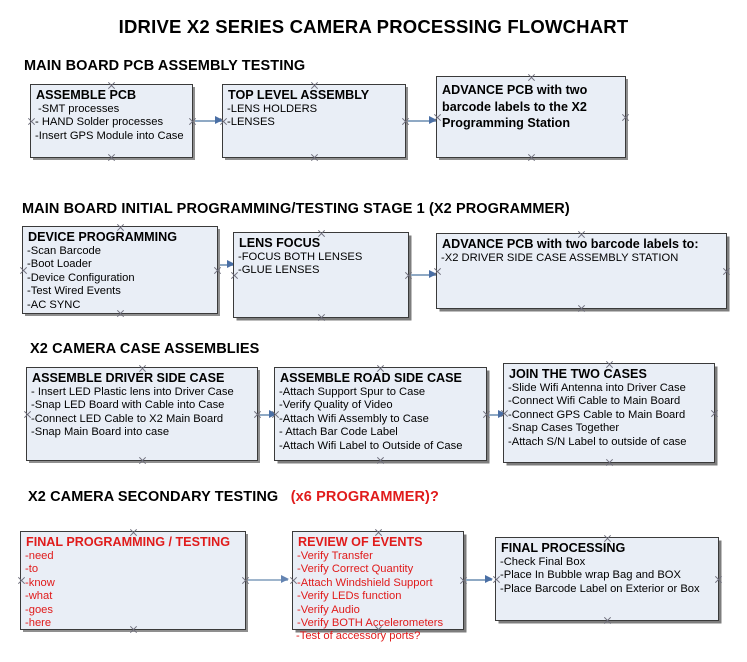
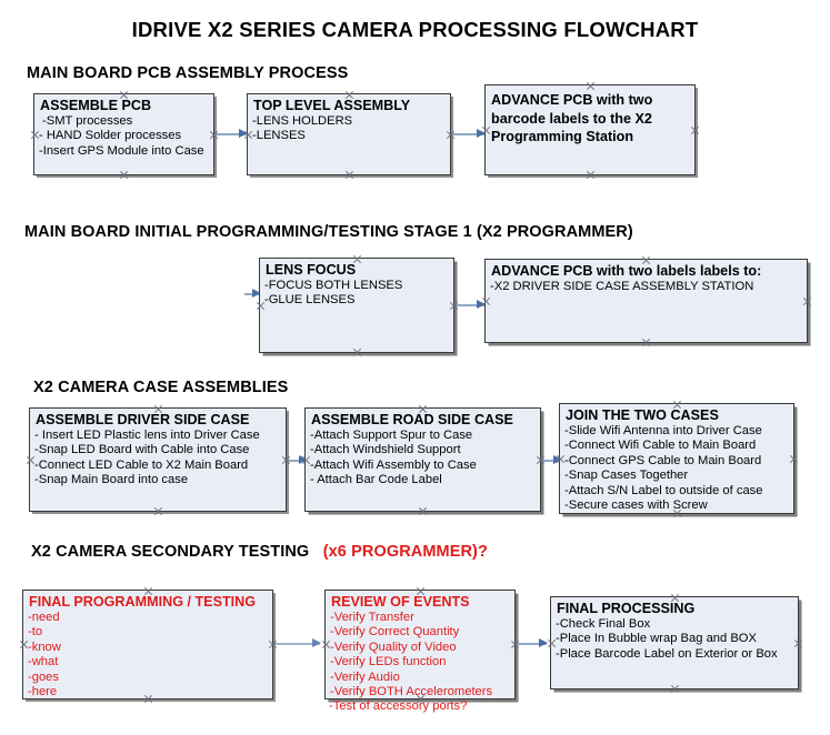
  IDRIVE X2 SERIES CAMERA PROCESSING FLOWCHART
- MAIN BOARD PCB ASSEMBLY TESTING
+ MAIN BOARD PCB ASSEMBLY PROCESS
  ASSEMBLE PCB
  -SMT processes
  - HAND Solder processes
  -Insert GPS Module into Case
  TOP LEVEL ASSEMBLY
  -LENS HOLDERS
  -LENSES
  ADVANCE PCB with two barcode labels to the X2 Programming Station
  MAIN BOARD INITIAL PROGRAMMING/TESTING STAGE 1 (X2 PROGRAMMER)
- DEVICE PROGRAMMING
- -Scan Barcode
- -Boot Loader
- -Device Configuration
- -Test Wired Events
- -AC SYNC
  LENS FOCUS
  -FOCUS BOTH LENSES
  -GLUE LENSES
- ADVANCE PCB with two barcode labels to:
+ ADVANCE PCB with two labels labels to:
  -X2 DRIVER SIDE CASE ASSEMBLY STATION
  X2 CAMERA CASE ASSEMBLIES
  ASSEMBLE DRIVER SIDE CASE
  - Insert LED Plastic lens into Driver Case
  -Snap LED Board with Cable into Case
  -Connect LED Cable to X2 Main Board
  -Snap Main Board into case
  ASSEMBLE ROAD SIDE CASE
  -Attach Support Spur to Case
- -Verify Quality of Video
+ -Attach Windshield Support
  -Attach Wifi Assembly to Case
  - Attach Bar Code Label
- -Attach Wifi Label to Outside of Case
  JOIN THE TWO CASES
  -Slide Wifi Antenna into Driver Case
  -Connect Wifi Cable to Main Board
  -Connect GPS Cable to Main Board
  -Snap Cases Together
  -Attach S/N Label to outside of case
+ -Secure cases with Screw
  X2 CAMERA SECONDARY TESTING (x6 PROGRAMMER)?
  FINAL PROGRAMMING / TESTING
  -need
  -to
  -know
  -what
  -goes
  -here
  REVIEW OF EVENTS
  -Verify Transfer
  -Verify Correct Quantity
- -Attach Windshield Support
+ -Verify Quality of Video
  -Verify LEDs function
  -Verify Audio
  -Verify BOTH Accelerometers
  -Test of accessory ports?
  FINAL PROCESSING
  -Check Final Box
  -Place In Bubble wrap Bag and BOX
  -Place Barcode Label on Exterior or Box
